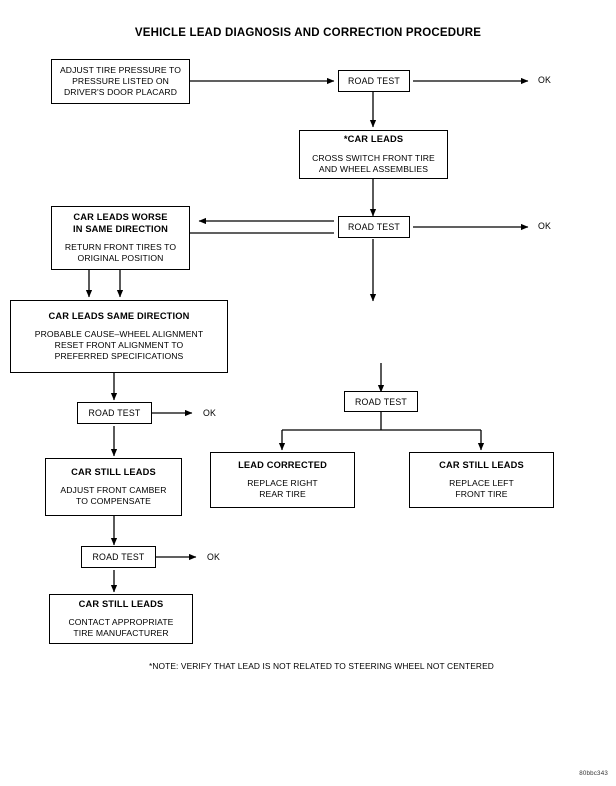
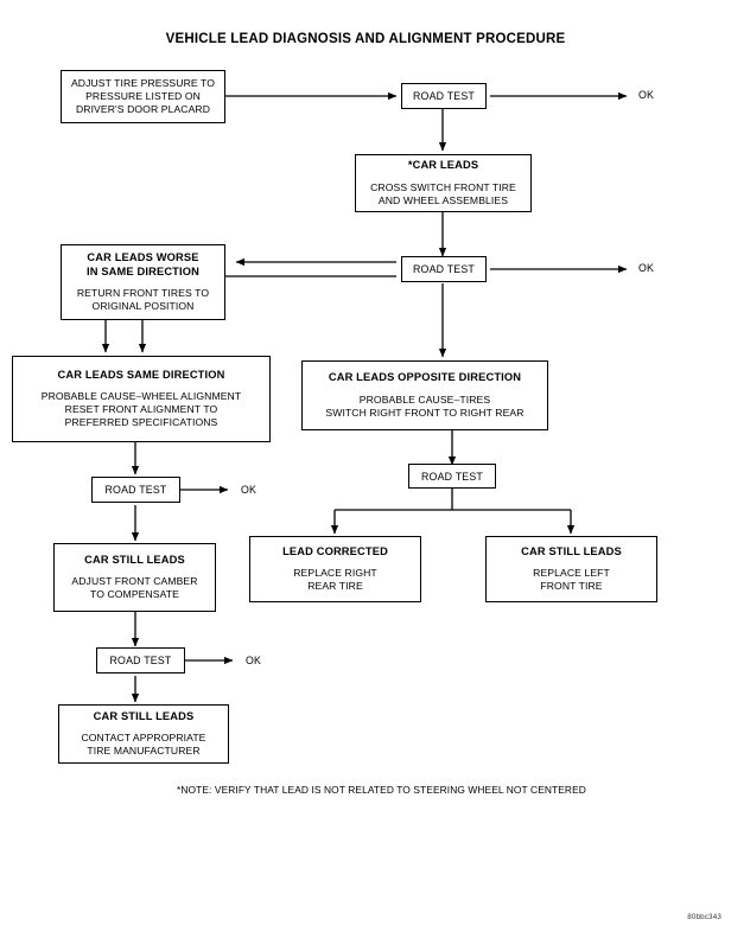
- VEHICLE LEAD DIAGNOSIS AND CORRECTION PROCEDURE
+ VEHICLE LEAD DIAGNOSIS AND ALIGNMENT PROCEDURE
  ADJUST TIRE PRESSURE TO
  PRESSURE LISTED ON
  DRIVER'S DOOR PLACARD
  ROAD TEST
  OK
  *CAR LEADS
  CROSS SWITCH FRONT TIRE
  AND WHEEL ASSEMBLIES
  ROAD TEST
  OK
  CAR LEADS WORSE
  IN SAME DIRECTION
  RETURN FRONT TIRES TO
  ORIGINAL POSITION
  CAR LEADS SAME DIRECTION
  PROBABLE CAUSE–WHEEL ALIGNMENT
  RESET FRONT ALIGNMENT TO
  PREFERRED SPECIFICATIONS
+ CAR LEADS OPPOSITE DIRECTION
+ PROBABLE CAUSE–TIRES
+ SWITCH RIGHT FRONT TO RIGHT REAR
  ROAD TEST
  OK
  ROAD TEST
  CAR STILL LEADS
  ADJUST FRONT CAMBER
  TO COMPENSATE
  LEAD CORRECTED
  REPLACE RIGHT
  REAR TIRE
  CAR STILL LEADS
  REPLACE LEFT
  FRONT TIRE
  ROAD TEST
  OK
  CAR STILL LEADS
  CONTACT APPROPRIATE
  TIRE MANUFACTURER
  *NOTE: VERIFY THAT LEAD IS NOT RELATED TO STEERING WHEEL NOT CENTERED
